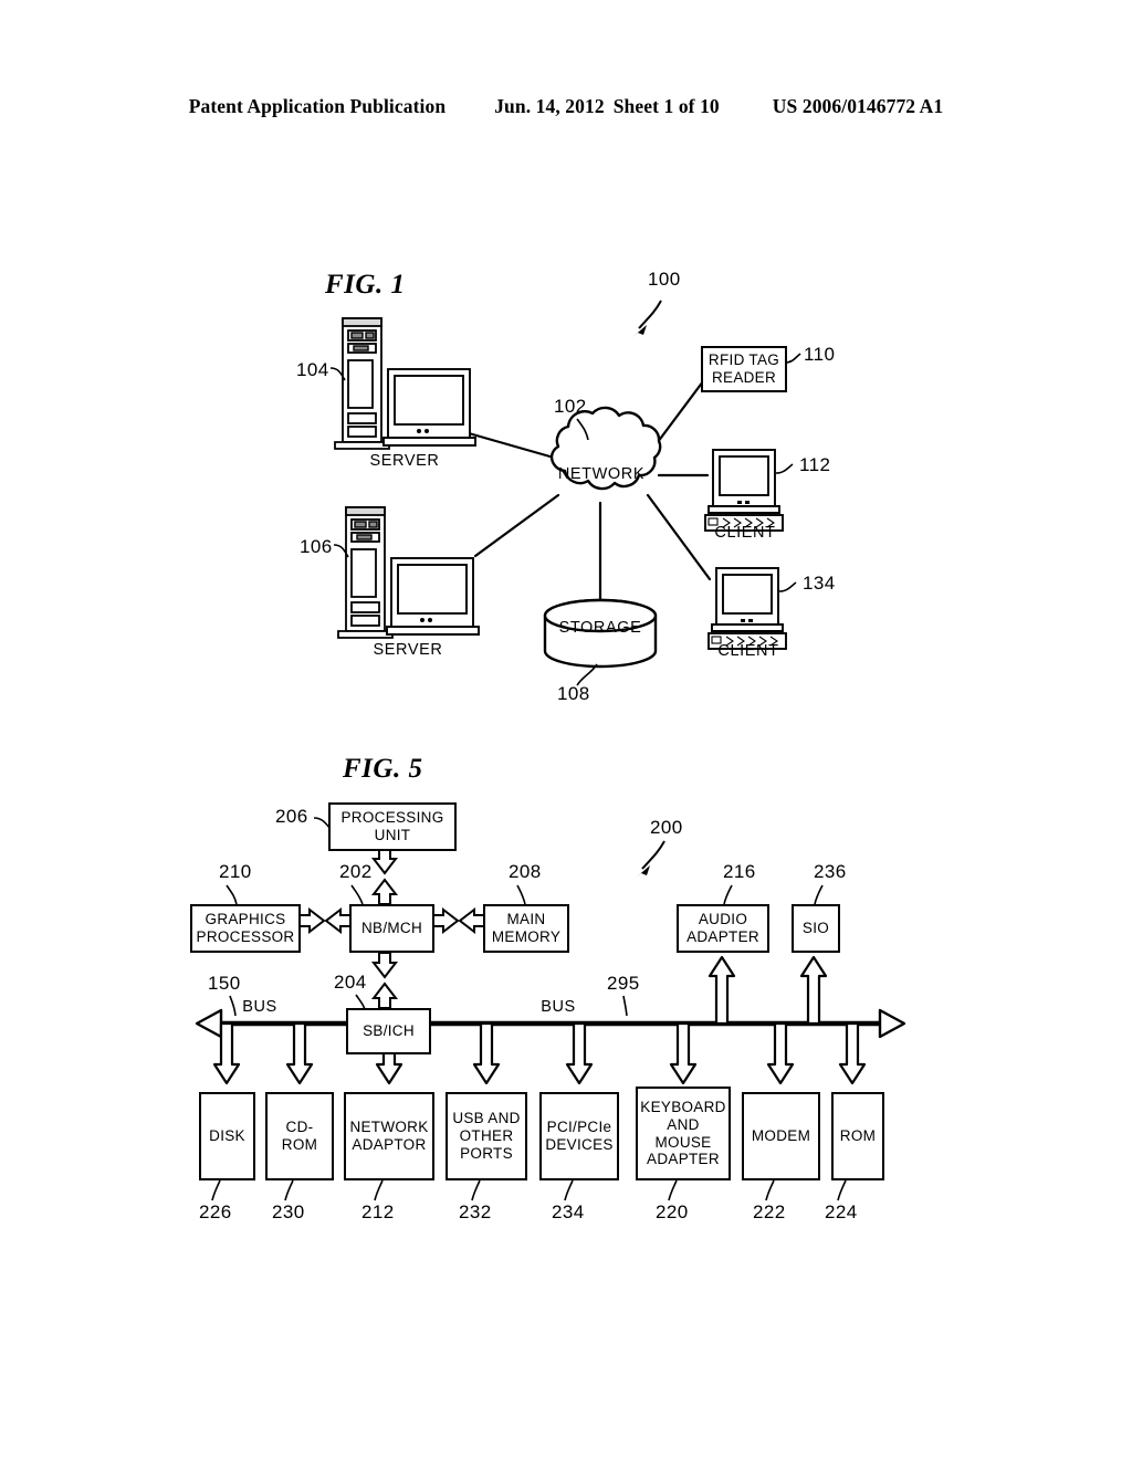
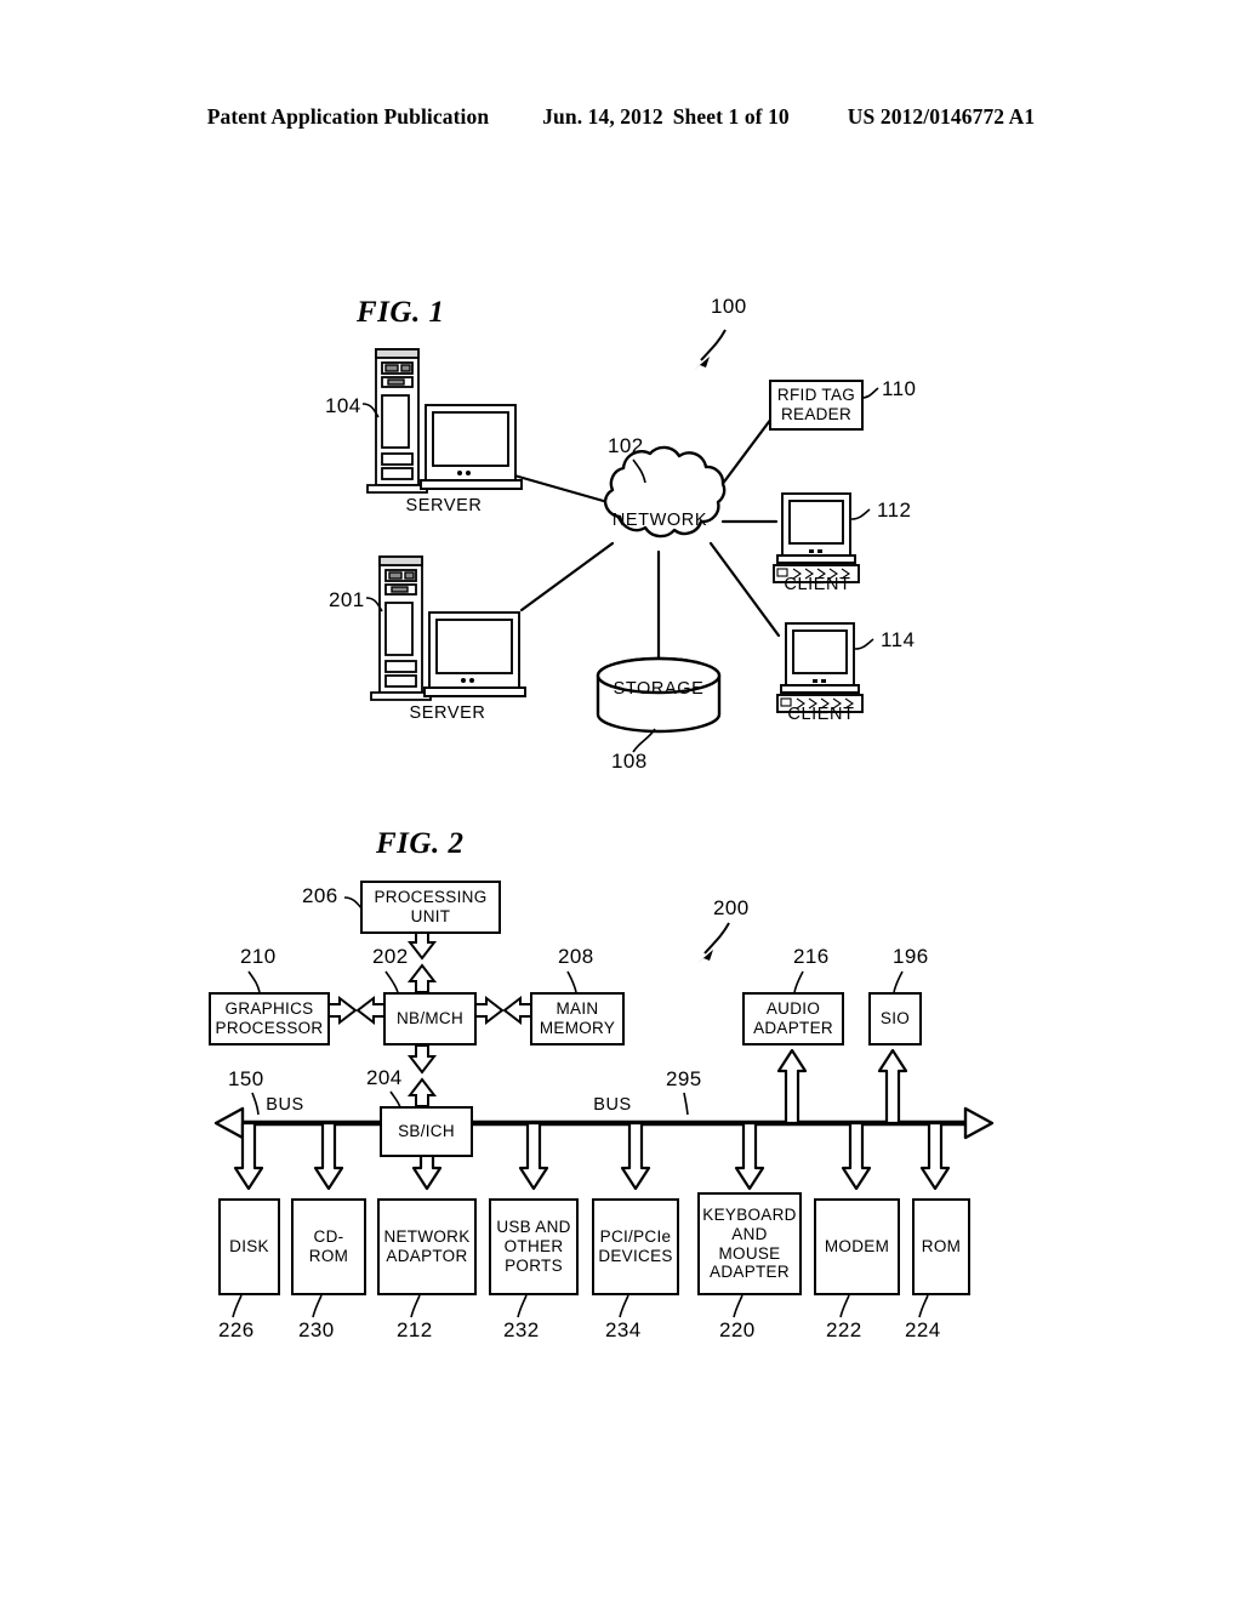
  Patent Application Publication
  Jun. 14, 2012
  Sheet 1 of 10
- US 2006/0146772 A1
+ US 2012/0146772 A1
  FIG. 1
  100
  104
- 106
+ 201
  102
  110
  112
- 134
+ 114
  108
  NETWORK
  STORAGE
  SERVER
  SERVER
  CLIENT
  CLIENT
  RFID TAG
  READER
- FIG. 5
+ FIG. 2
  PROCESSING
  UNIT
  GRAPHICS
  PROCESSOR
  NB/MCH
  MAIN
  MEMORY
  AUDIO
  ADAPTER
  SIO
  SB/ICH
  DISK
  CD-ROM
  NETWORK
  ADAPTOR
  USB AND
  OTHER
  PORTS
  PCI/PCIe
  DEVICES
  KEYBOARD
  AND
  MOUSE
  ADAPTER
  MODEM
  ROM
  206
  210
  202
  208
  216
- 236
+ 196
  204
  200
  150
  295
  BUS
  BUS
  226
  230
  212
  232
  234
  220
  222
  224
